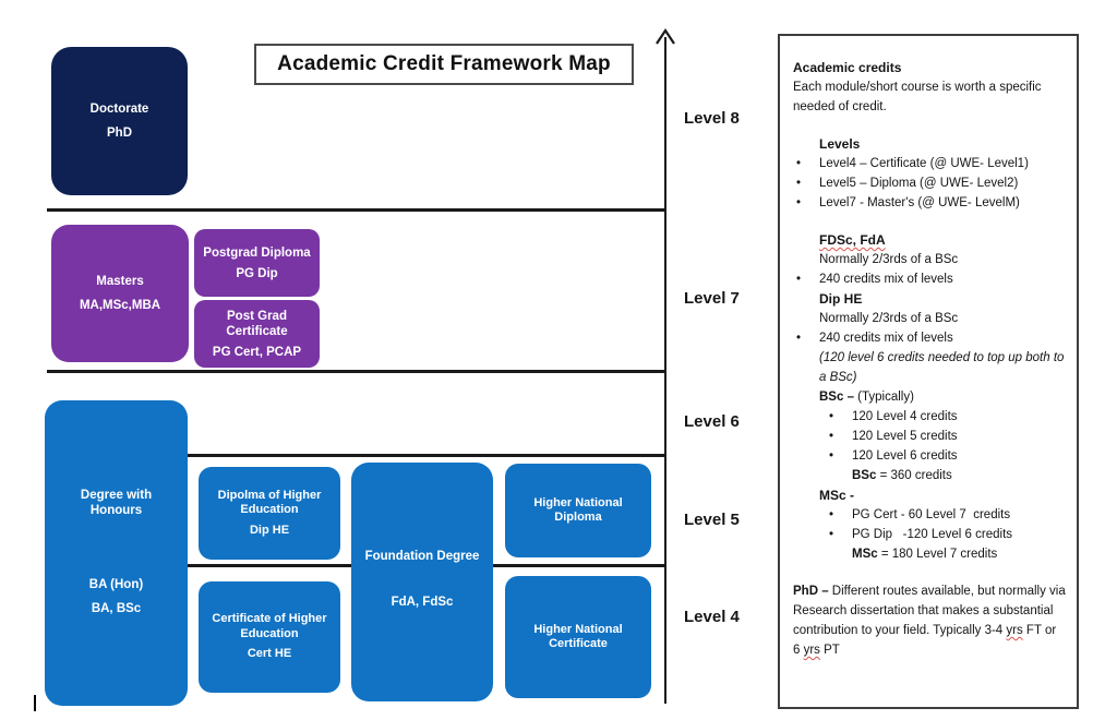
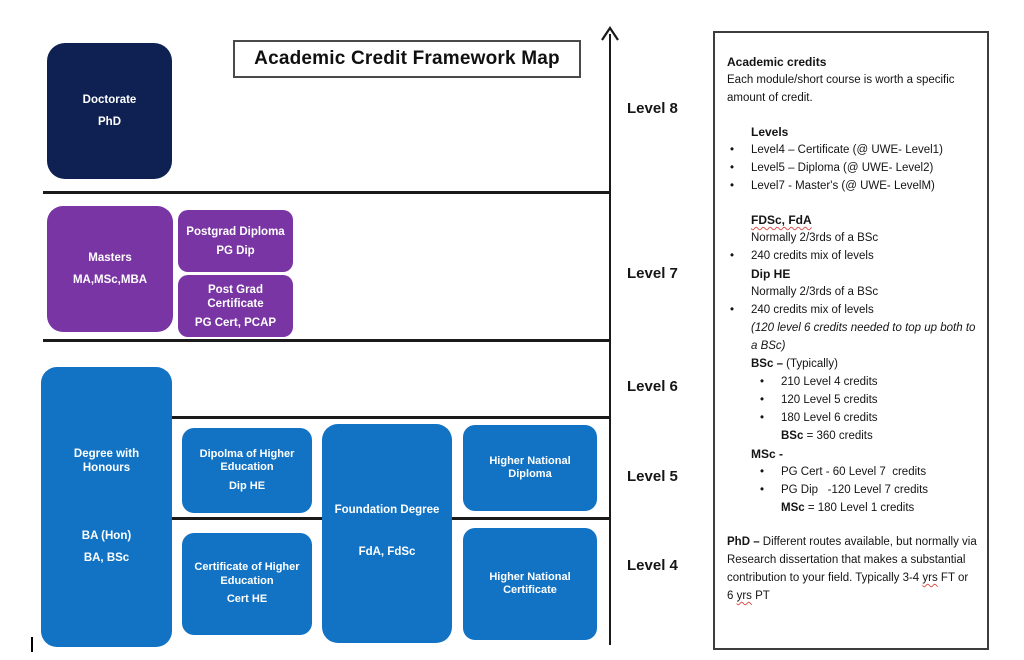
  Academic Credit Framework Map
  Doctorate
  PhD
  Masters
  MA,MSc,MBA
  Postgrad Diploma
  PG Dip
  Post Grad Certificate
  PG Cert, PCAP
  Degree with Honours
  BA (Hon)
  BA, BSc
  Dipolma of Higher Education
  Dip HE
  Certificate of Higher Education
  Cert HE
  Foundation Degree
  FdA, FdSc
  Higher National Diploma
  Higher National Certificate
  Level 8
  Level 7
  Level 6
  Level 5
  Level 4
  Academic credits
- Each module/short course is worth a specific needed of credit.
+ Each module/short course is worth a specific amount of credit.
  Levels
  Level4 – Certificate (@ UWE- Level1)
  Level5 – Diploma (@ UWE- Level2)
  Level7 - Master's (@ UWE- LevelM)
  FDSc, FdA
  Normally 2/3rds of a BSc
  240 credits mix of levels
  Dip HE
  Normally 2/3rds of a BSc
  240 credits mix of levels
  (120 level 6 credits needed to top up both to a BSc)
  BSc – (Typically)
- 120 Level 4 credits
+ 210 Level 4 credits
  120 Level 5 credits
- 120 Level 6 credits
+ 180 Level 6 credits
  BSc = 360 credits
  MSc -
  PG Cert - 60 Level 7 credits
- PG Dip -120 Level 6 credits
+ PG Dip -120 Level 7 credits
- MSc = 180 Level 7 credits
+ MSc = 180 Level 1 credits
  PhD – Different routes available, but normally via Research dissertation that makes a substantial contribution to your field. Typically 3-4 yrs FT or 6 yrs PT
